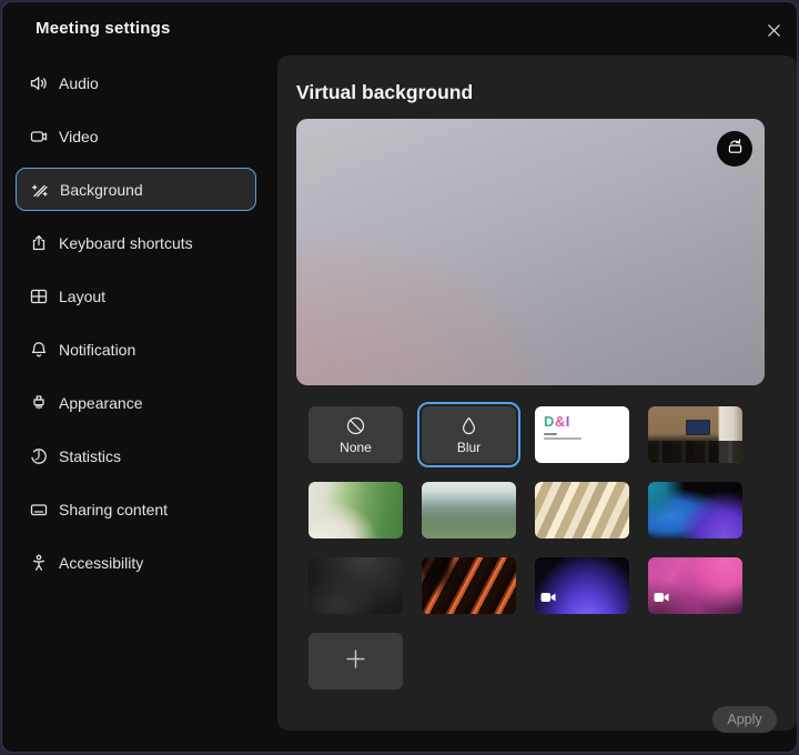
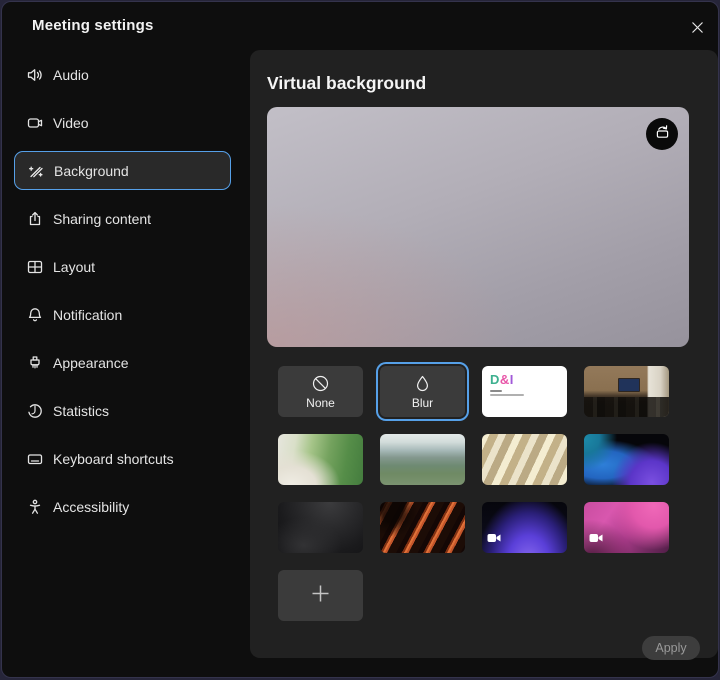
  Meeting settings
  Audio
  Video
  Background
- Keyboard shortcuts
+ Sharing content
  Layout
  Notification
  Appearance
  Statistics
- Sharing content
+ Keyboard shortcuts
  Accessibility
  Virtual background
  None
  Blur
  D&I
  Apply
